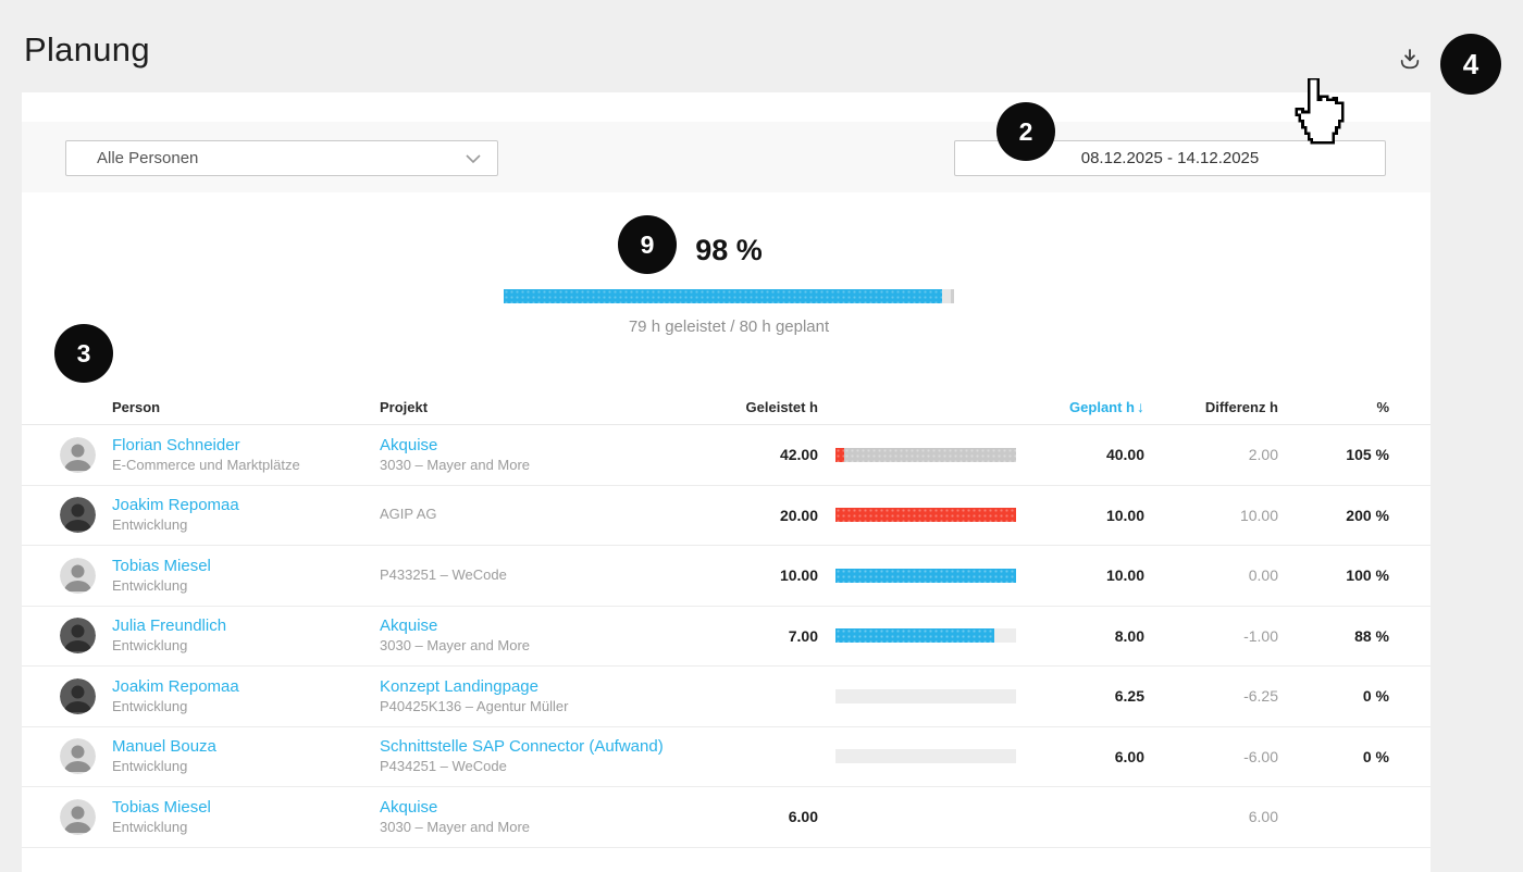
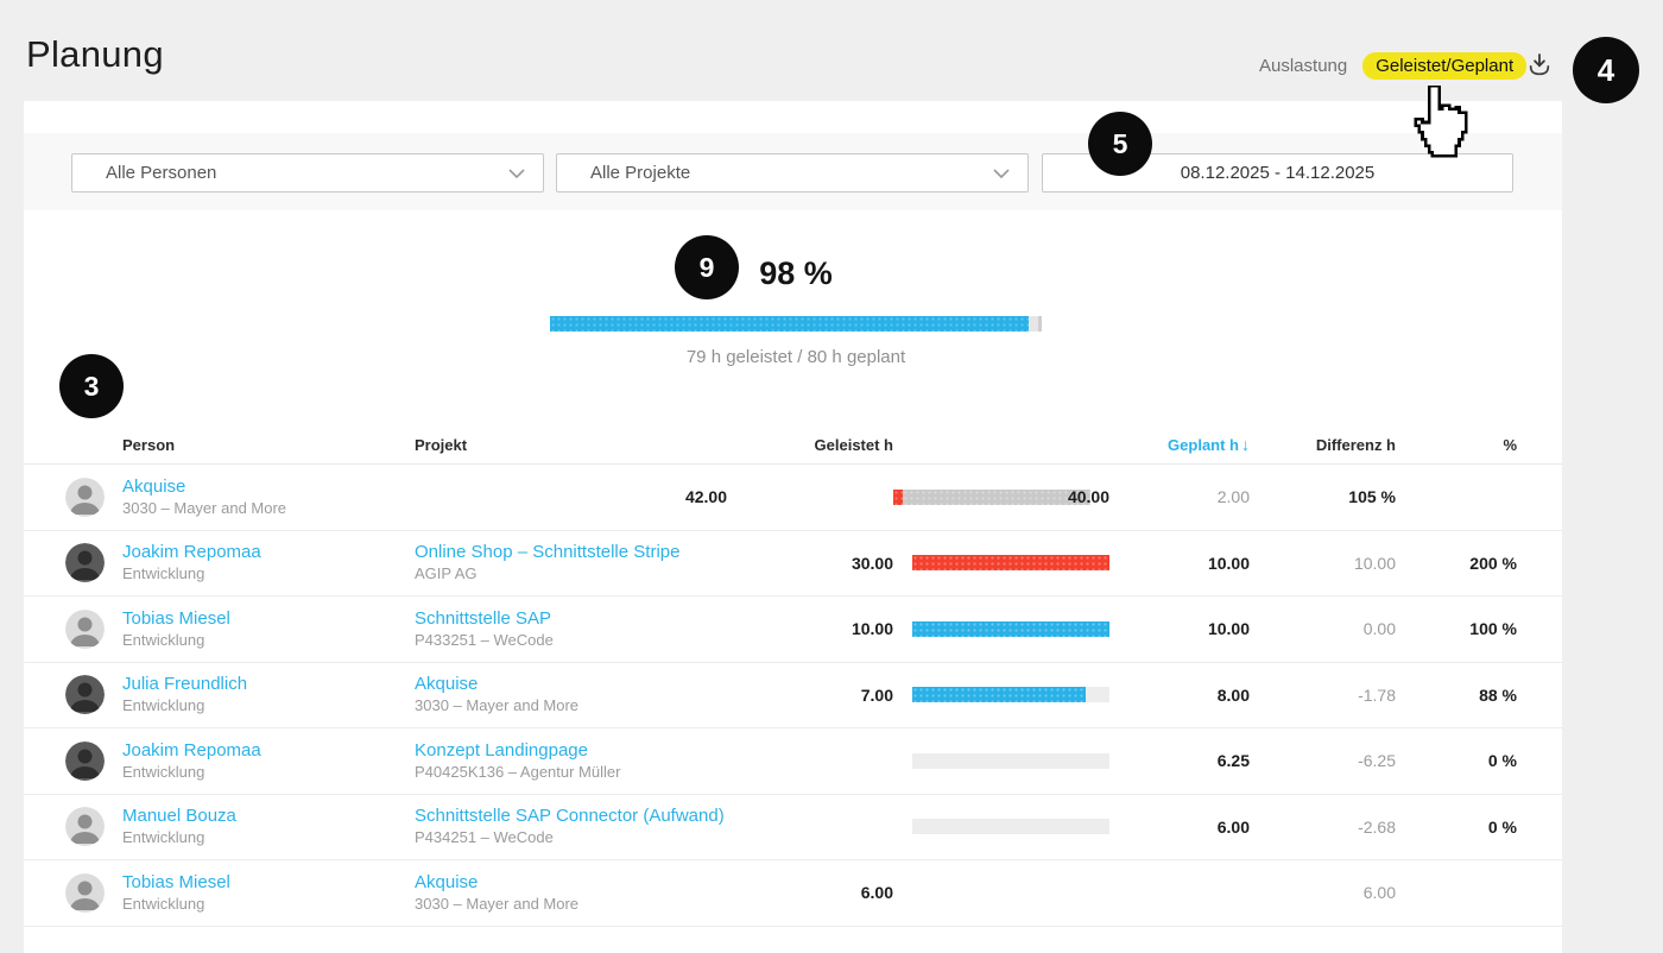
  Planung
+ Auslastung
+ Geleistet/Geplant
  Alle Personen
+ Alle Projekte
  08.12.2025 - 14.12.2025
  98 %
  79 h geleistet / 80 h geplant
  Person
  Projekt
  Geleistet h
  Geplant h ↓
  Differenz h
  %
- Florian Schneider
- E-Commerce und Marktplätze
  Akquise
  3030 – Mayer and More
  42.00
  40.00
  2.00
  105 %
  Joakim Repomaa
  Entwicklung
+ Online Shop – Schnittstelle Stripe
  AGIP AG
- 20.00
+ 30.00
  10.00
  10.00
  200 %
  Tobias Miesel
  Entwicklung
+ Schnittstelle SAP
  P433251 – WeCode
  10.00
  10.00
  0.00
  100 %
  Julia Freundlich
  Entwicklung
  Akquise
  3030 – Mayer and More
  7.00
  8.00
- -1.00
+ -1.78
  88 %
  Joakim Repomaa
  Entwicklung
  Konzept Landingpage
  P40425K136 – Agentur Müller
  6.25
  -6.25
  0 %
  Manuel Bouza
  Entwicklung
  Schnittstelle SAP Connector (Aufwand)
  P434251 – WeCode
  6.00
- -6.00
+ -2.68
  0 %
  Tobias Miesel
  Entwicklung
  Akquise
  3030 – Mayer and More
  6.00
  6.00
  9
- 2
+ 5
  3
  4
